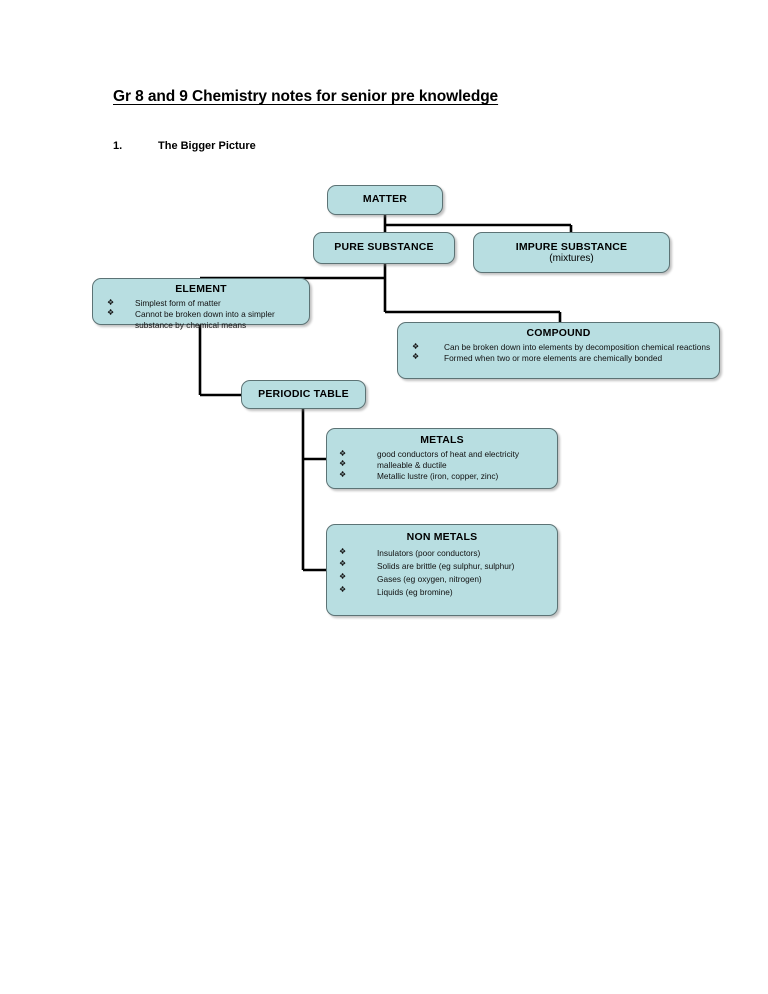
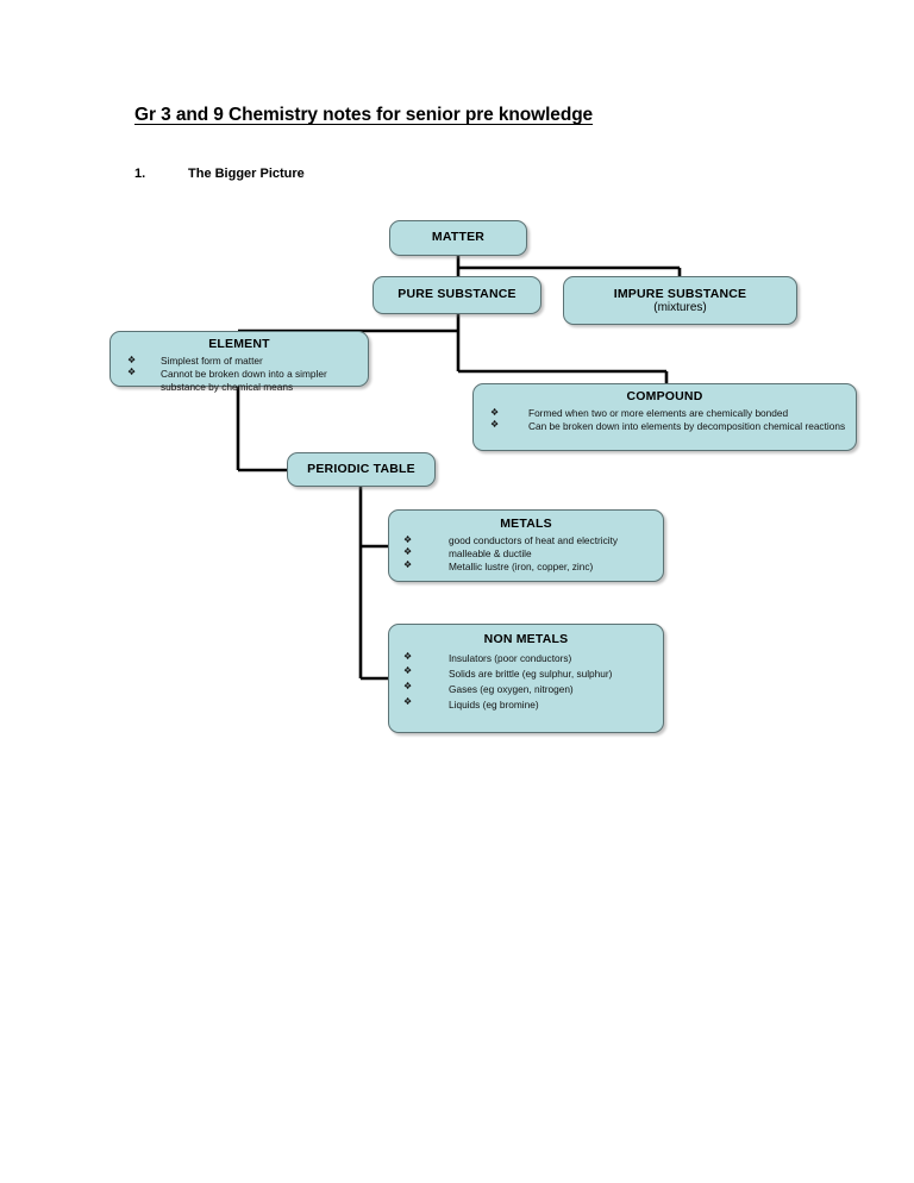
- Gr 8 and 9 Chemistry notes for senior pre knowledge
+ Gr 3 and 9 Chemistry notes for senior pre knowledge
  1.
  The Bigger Picture
  MATTER
  PURE SUBSTANCE
  IMPURE SUBSTANCE
  (mixtures)
  ELEMENT
  ❖
  Simplest form of matter
  ❖
  Cannot be broken down into a simpler substance by chemical means
  COMPOUND
  ❖
- Can be broken down into elements by decomposition chemical reactions
+ Formed when two or more elements are chemically bonded
  ❖
- Formed when two or more elements are chemically bonded
+ Can be broken down into elements by decomposition chemical reactions
  PERIODIC TABLE
  METALS
  ❖
  good conductors of heat and electricity
  ❖
  malleable & ductile
  ❖
  Metallic lustre (iron, copper, zinc)
  NON METALS
  ❖
  Insulators (poor conductors)
  ❖
  Solids are brittle (eg sulphur, sulphur)
  ❖
  Gases (eg oxygen, nitrogen)
  ❖
  Liquids (eg bromine)
